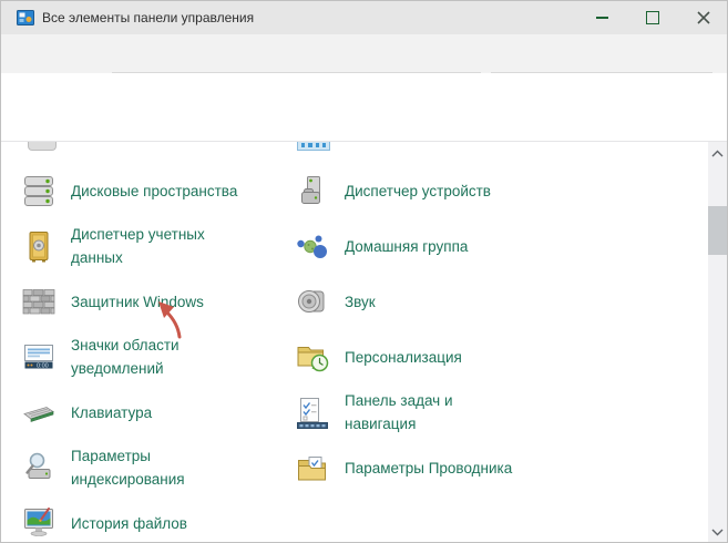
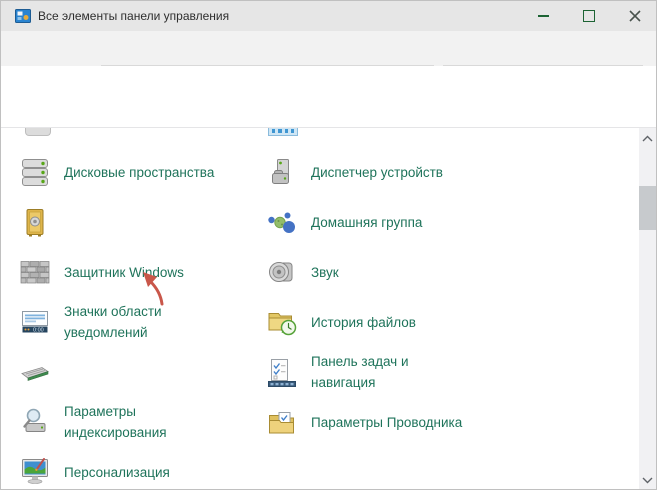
  Все элементы панели управления
  Дисковые пространства
  Диспетчер устройств
- Диспетчер учетных
- данных
  Домашняя группа
  Защитник Windows
  Звук
  Значки области
  уведомлений
- Персонализация
+ История файлов
- Клавиатура
  Панель задач и
  навигация
  Параметры
  индексирования
  Параметры Проводника
- История файлов
+ Персонализация
